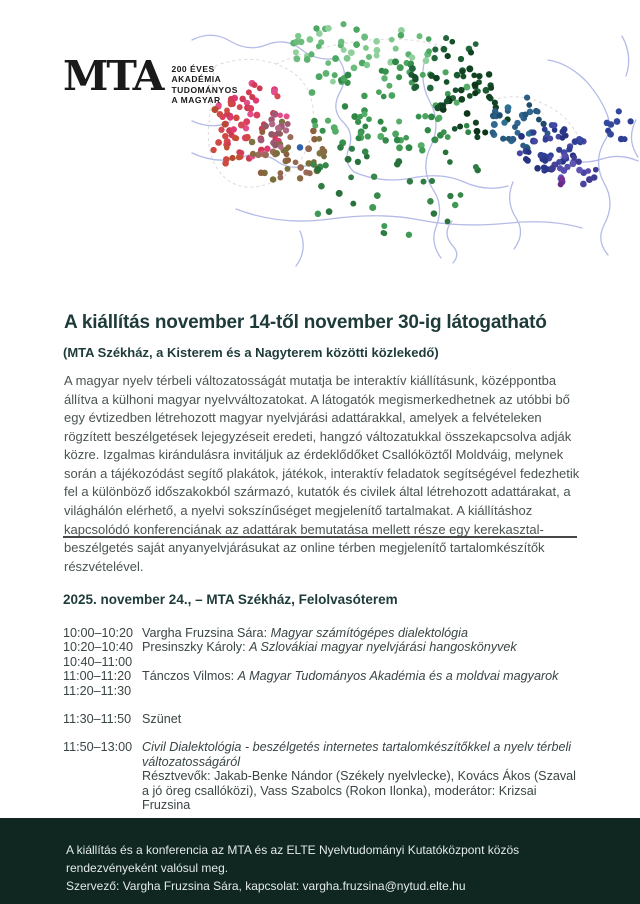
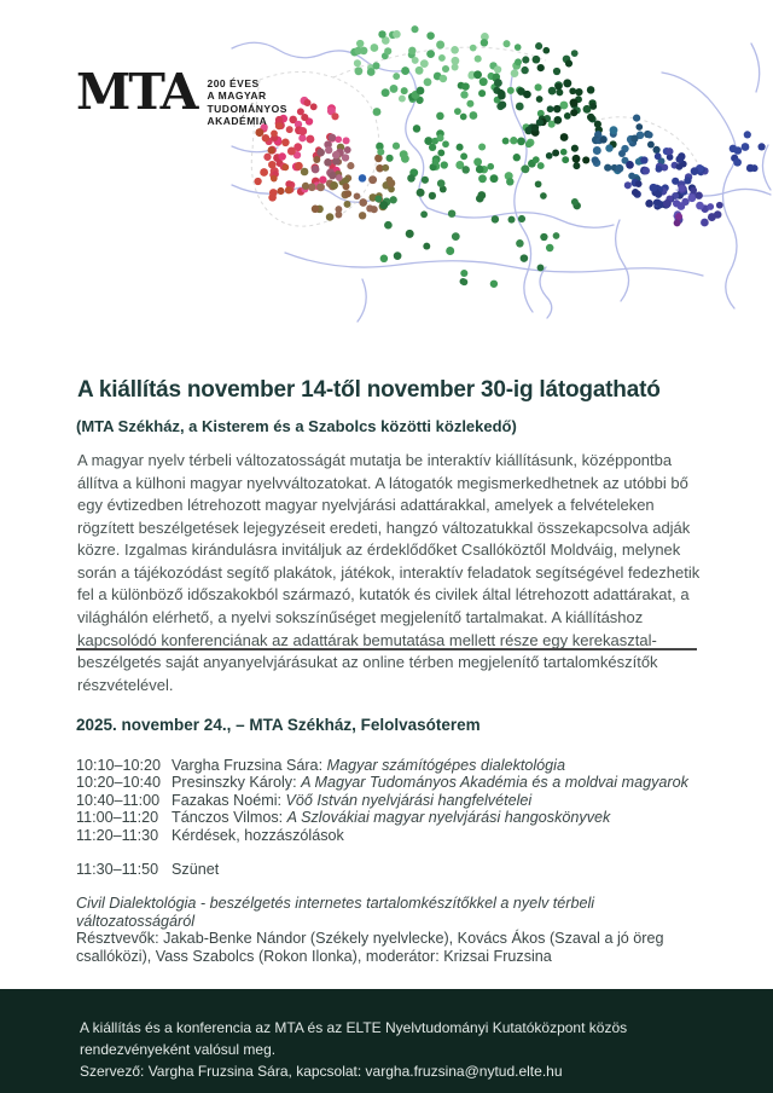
  MTA
  200 ÉVES
- AKADÉMIA
+ A MAGYAR
  TUDOMÁNYOS
- A MAGYAR
+ AKADÉMIA
  A kiállítás november 14-től november 30-ig látogatható
- (MTA Székház, a Kisterem és a Nagyterem közötti közlekedő)
+ (MTA Székház, a Kisterem és a Szabolcs közötti közlekedő)
  A magyar nyelv térbeli változatosságát mutatja be interaktív kiállításunk, középpontba állítva a külhoni magyar nyelvváltozatokat. A látogatók megismerkedhetnek az utóbbi bő egy évtizedben létrehozott magyar nyelvjárási adattárakkal, amelyek a felvételeken rögzített beszélgetések lejegyzéseit eredeti, hangzó változatukkal összekapcsolva adják közre. Izgalmas kirándulásra invitáljuk az érdeklődőket Csallóköztől Moldváig, melynek során a tájékozódást segítő plakátok, játékok, interaktív feladatok segítségével fedezhetik fel a különböző időszakokból származó, kutatók és civilek által létrehozott adattárakat, a világhálón elérhető, a nyelvi sokszínűséget megjelenítő tartalmakat. A kiállításhoz kapcsolódó konferenciának az adattárak bemutatása mellett része egy kerekasztal-beszélgetés saját anyanyelvjárásukat az online térben megjelenítő tartalomkészítők részvételével.
  2025. november 24., – MTA Székház, Felolvasóterem
- 10:00–10:20
+ 10:10–10:20
  Vargha Fruzsina Sára: Magyar számítógépes dialektológia
  10:20–10:40
- Presinszky Károly: A Szlovákiai magyar nyelvjárási hangoskönyvek
+ Presinszky Károly: A Magyar Tudományos Akadémia és a moldvai magyarok
  10:40–11:00
+ Fazakas Noémi: Vöő István nyelvjárási hangfelvételei
  11:00–11:20
- Tánczos Vilmos: A Magyar Tudományos Akadémia és a moldvai magyarok
+ Tánczos Vilmos: A Szlovákiai magyar nyelvjárási hangoskönyvek
  11:20–11:30
+ Kérdések, hozzászólások
  11:30–11:50
  Szünet
- 11:50–13:00
  Civil Dialektológia - beszélgetés internetes tartalomkészítőkkel a nyelv térbeli változatosságáról
  Résztvevők: Jakab-Benke Nándor (Székely nyelvlecke), Kovács Ákos (Szaval a jó öreg csallóközi), Vass Szabolcs (Rokon Ilonka), moderátor: Krizsai Fruzsina
  A kiállítás és a konferencia az MTA és az ELTE Nyelvtudományi Kutatóközpont közös rendezvényeként valósul meg.
  Szervező: Vargha Fruzsina Sára, kapcsolat: vargha.fruzsina@nytud.elte.hu
